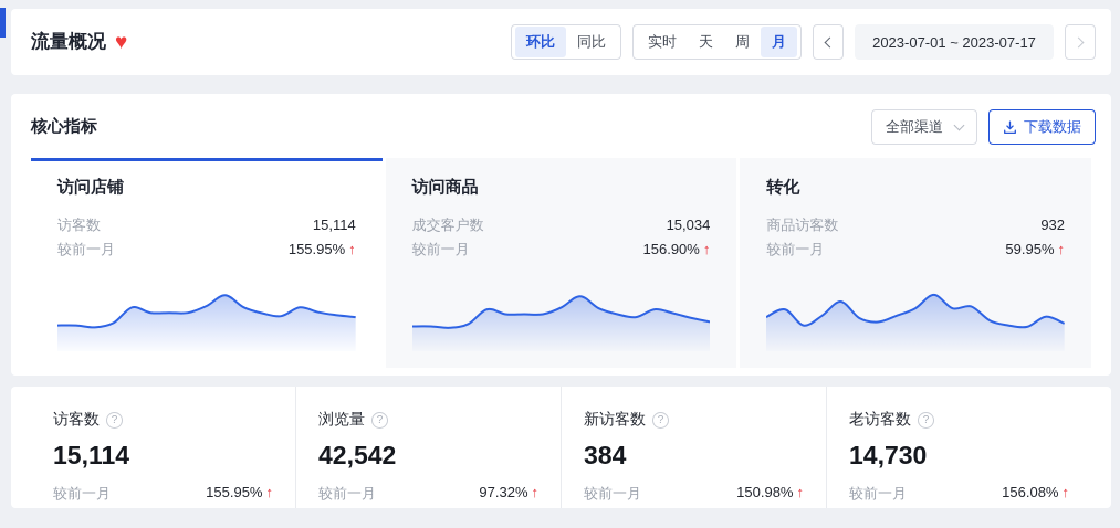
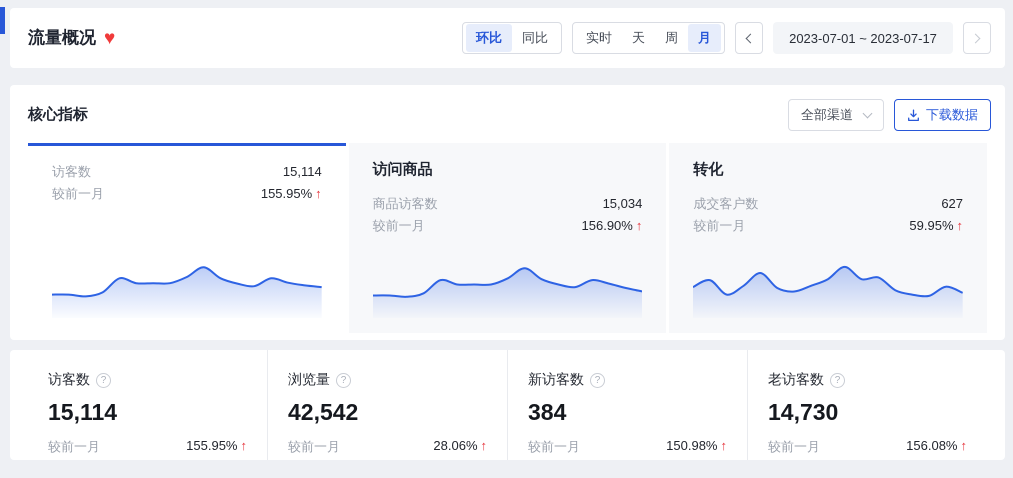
  流量概况
  ♥
  环比
  同比
  实时
  天
  周
  月
  2023-07-01 ~ 2023-07-17
  核心指标
  全部渠道
  下载数据
- 访问店铺
  访客数
  15,114
  较前一月
  155.95% ↑
  访问商品
- 成交客户数
+ 商品访客数
  15,034
  较前一月
  156.90% ↑
  转化
- 商品访客数
+ 成交客户数
- 932
+ 627
  较前一月
  59.95% ↑
  访客数
  ?
  15,114
  较前一月
  155.95% ↑
  浏览量
  ?
  42,542
  较前一月
- 97.32% ↑
+ 28.06% ↑
  新访客数
  ?
  384
  较前一月
  150.98% ↑
  老访客数
  ?
  14,730
  较前一月
  156.08% ↑
